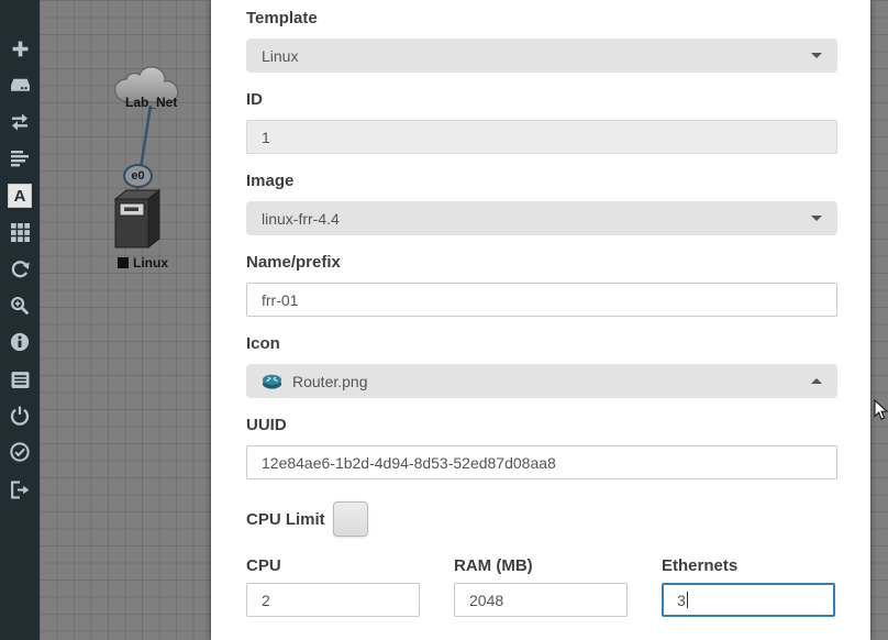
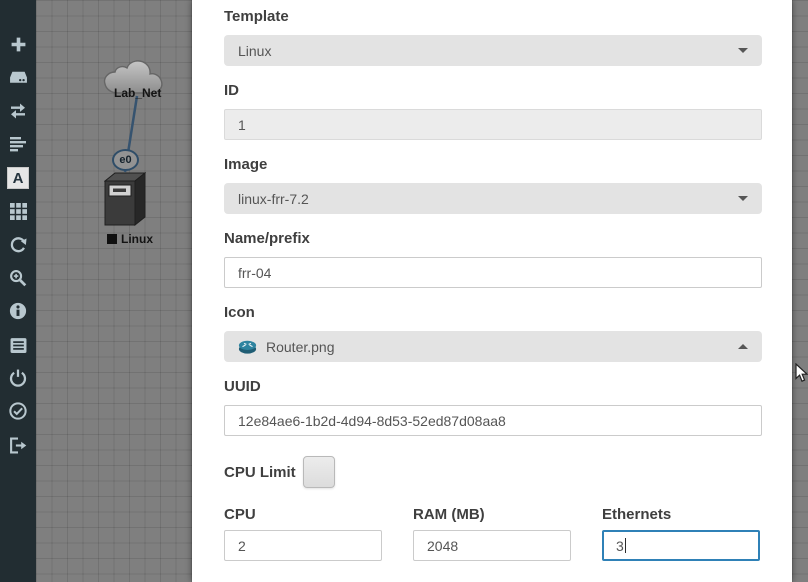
  A
  Lab_Net
  e0
  Linux
  Template
  Linux
  ID
  1
  Image
- linux-frr-4.4
+ linux-frr-7.2
  Name/prefix
- frr-01
+ frr-04
  Icon
  Router.png
  UUID
  12e84ae6-1b2d-4d94-8d53-52ed87d08aa8
  CPU Limit
  CPU
  2
  RAM (MB)
  2048
  Ethernets
  3
